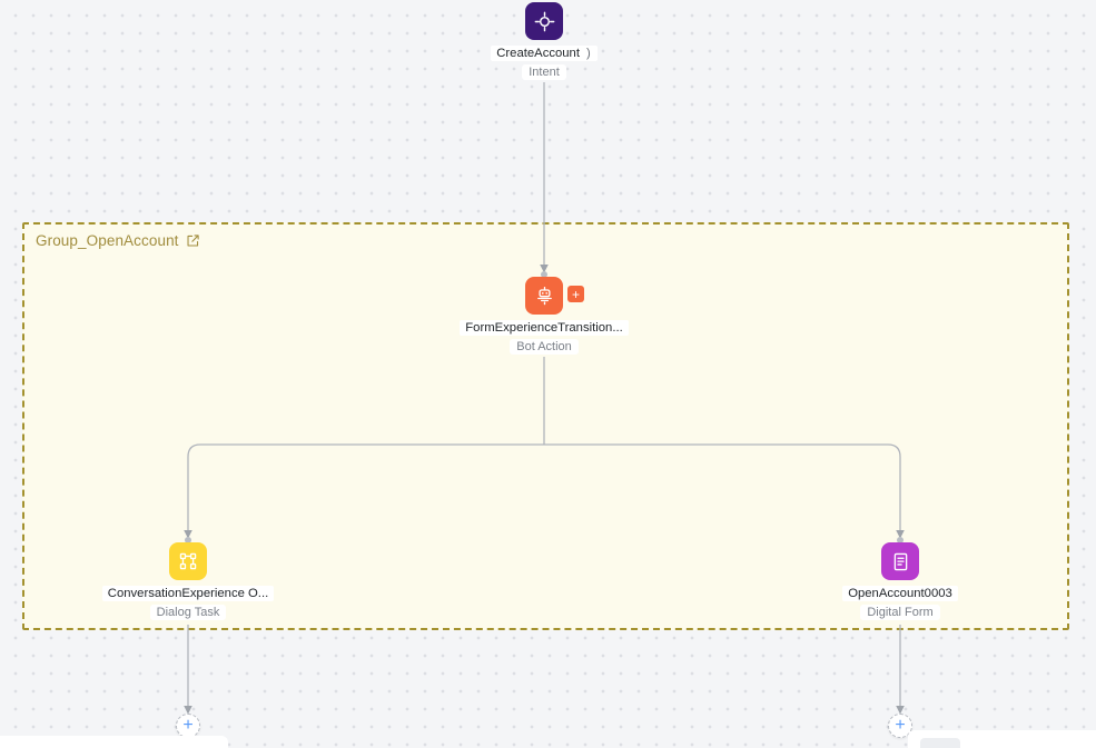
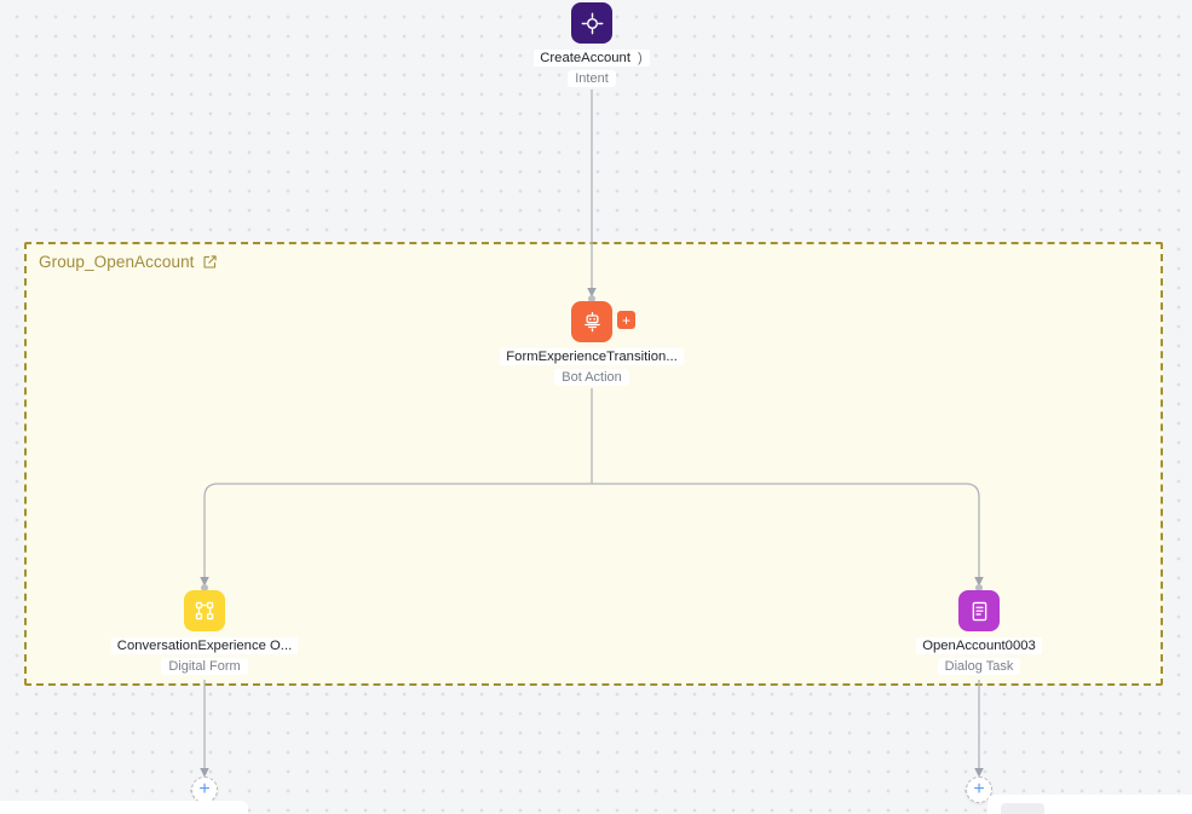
  Group_OpenAccount
  CreateAccount
  )
  Intent
  +
  FormExperienceTransition...
  Bot Action
  ConversationExperience O...
- Dialog Task
+ Digital Form
  OpenAccount0003
- Digital Form
+ Dialog Task
  +
  +
